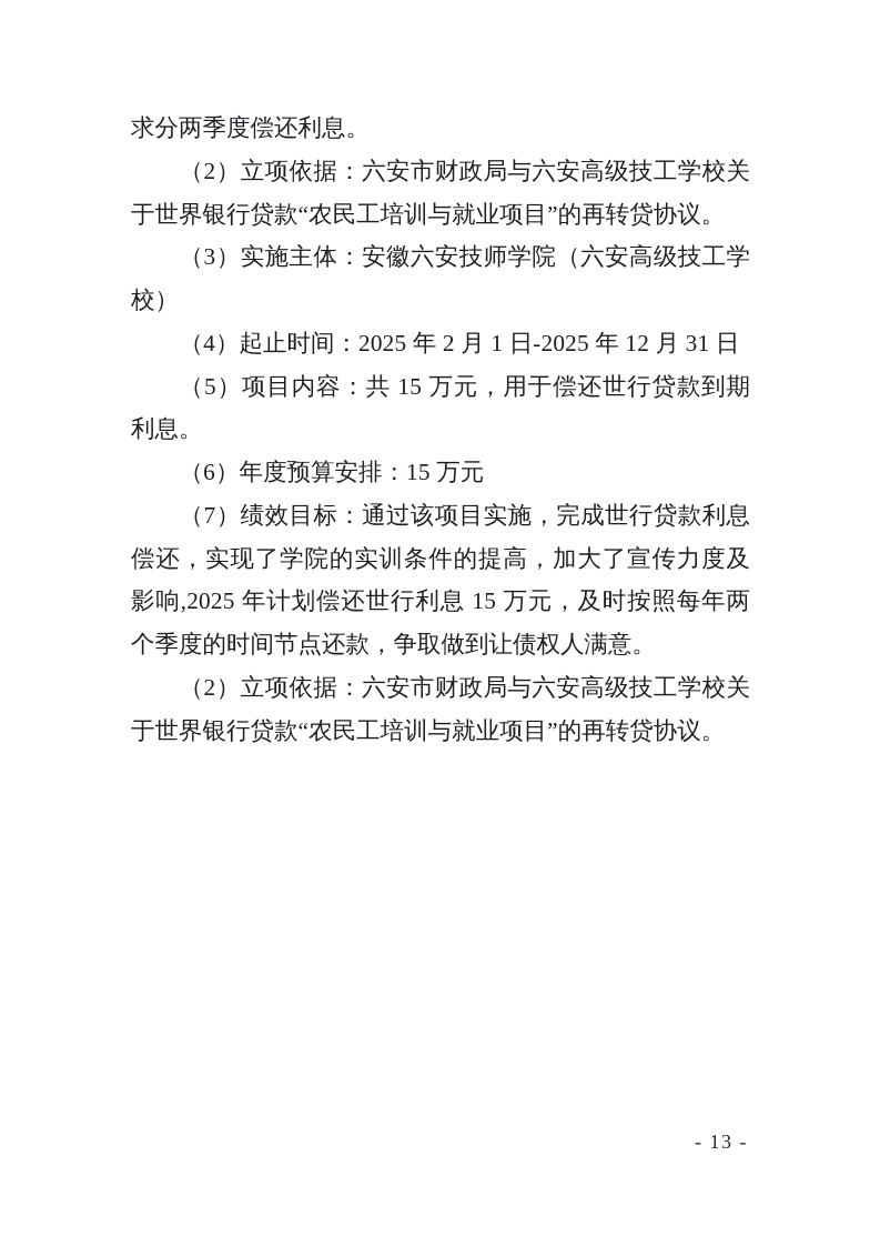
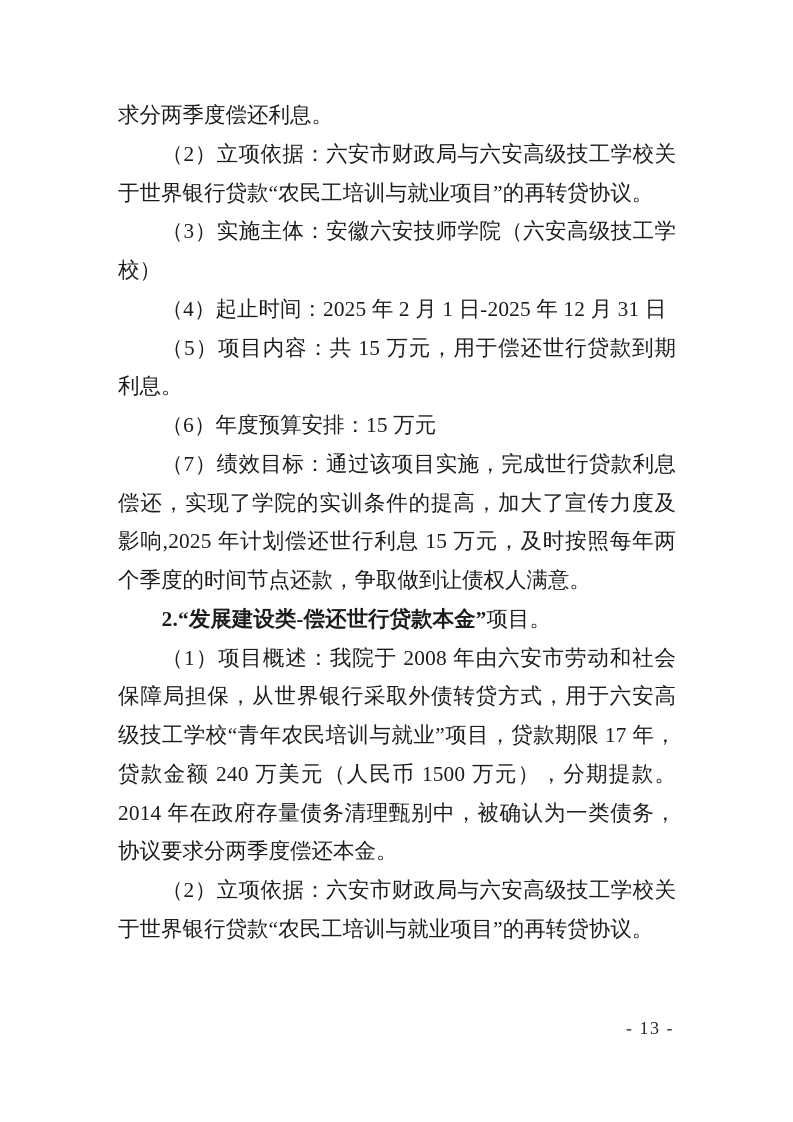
  求分两季度偿还利息。
  （2）立项依据：六安市财政局与六安高级技工学校关于世界银行贷款“农民工培训与就业项目”的再转贷协议。
  （3）实施主体：安徽六安技师学院（六安高级技工学校）
  （4）起止时间：2025 年 2 月 1 日-2025 年 12 月 31 日
  （5）项目内容：共 15 万元，用于偿还世行贷款到期利息。
  （6）年度预算安排：15 万元
  （7）绩效目标：通过该项目实施，完成世行贷款利息偿还，实现了学院的实训条件的提高，加大了宣传力度及影响,2025 年计划偿还世行利息 15 万元，及时按照每年两个季度的时间节点还款，争取做到让债权人满意。
+ 2.“发展建设类-偿还世行贷款本金”项目。
+ （1）项目概述：我院于 2008 年由六安市劳动和社会保障局担保，从世界银行采取外债转贷方式，用于六安高级技工学校“青年农民培训与就业”项目，贷款期限 17 年，贷款金额 240 万美元（人民币 1500 万元），分期提款。2014 年在政府存量债务清理甄别中，被确认为一类债务，协议要求分两季度偿还本金。
  （2）立项依据：六安市财政局与六安高级技工学校关于世界银行贷款“农民工培训与就业项目”的再转贷协议。
  - 13 -
